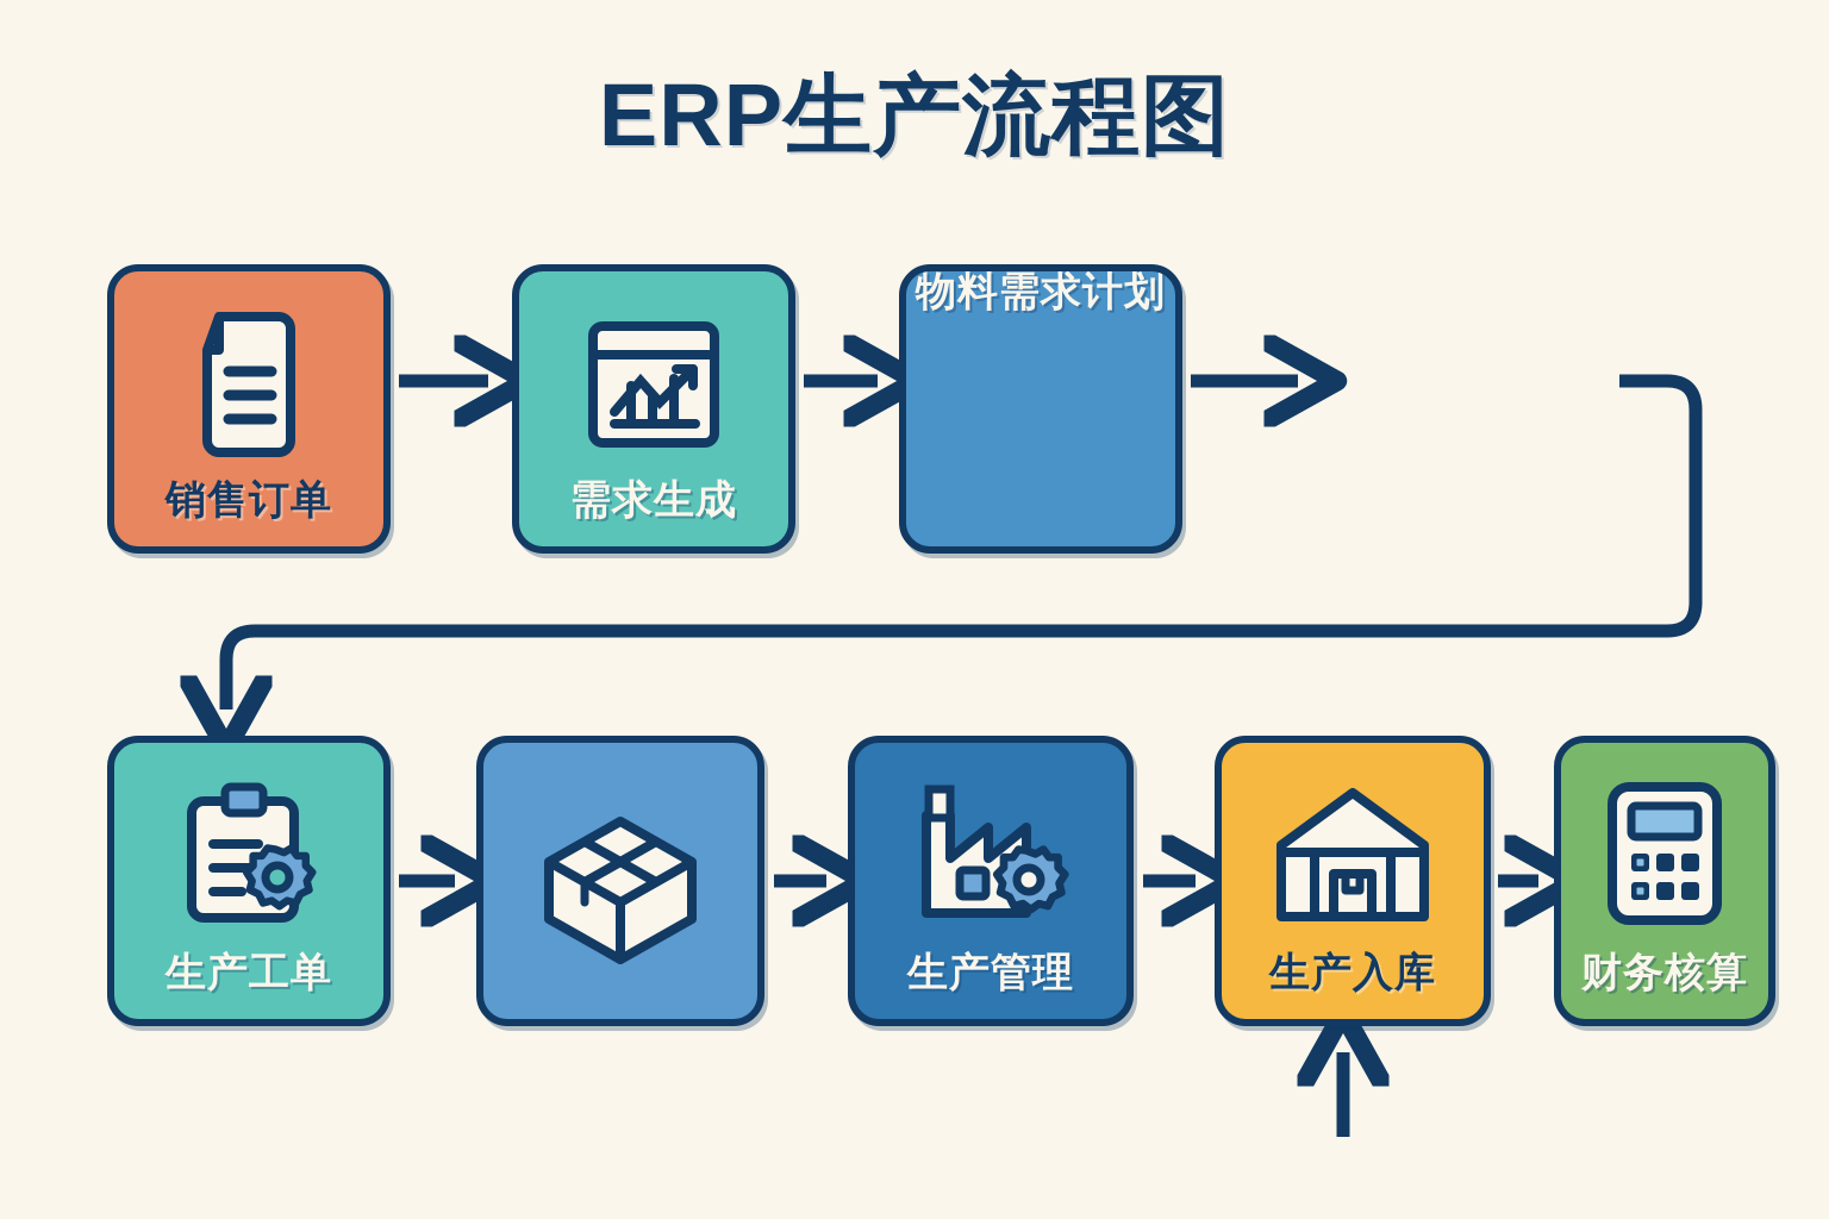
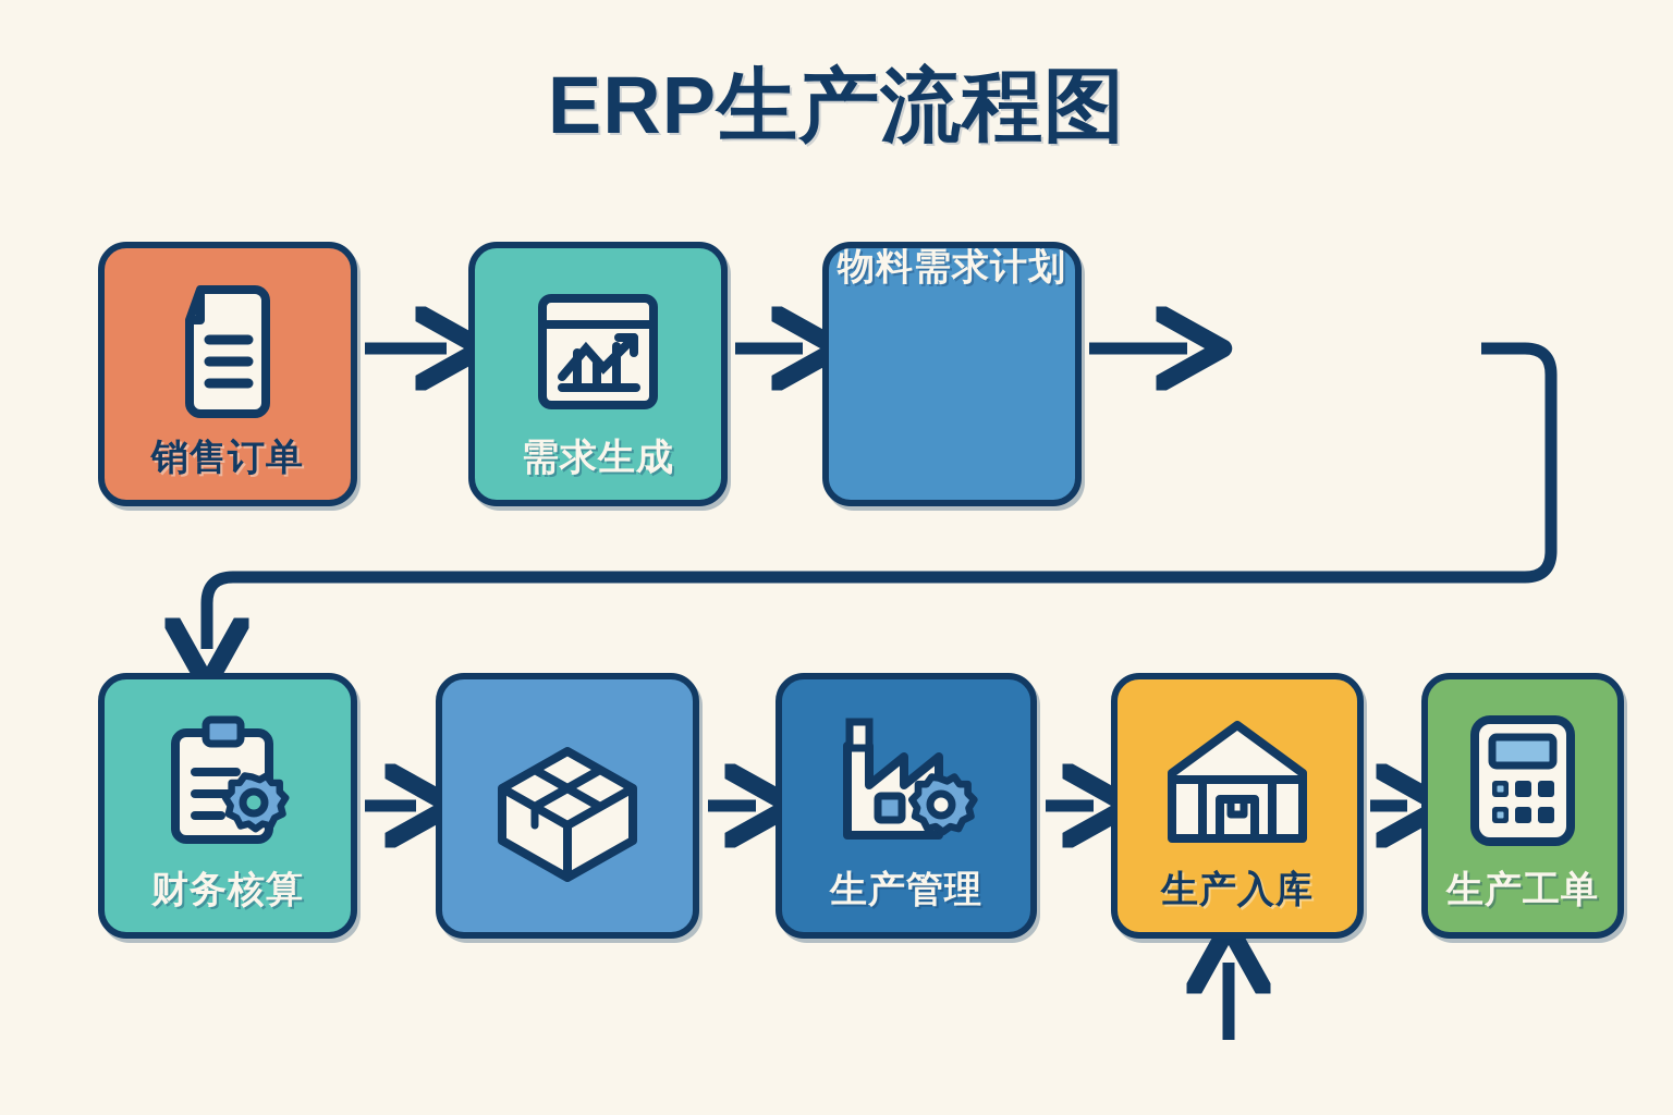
  ERP生产流程图
  销售订单
  需求生成
  物料需求计划
- 生产工单
+ 财务核算
  生产管理
  生产入库
- 财务核算
+ 生产工单
